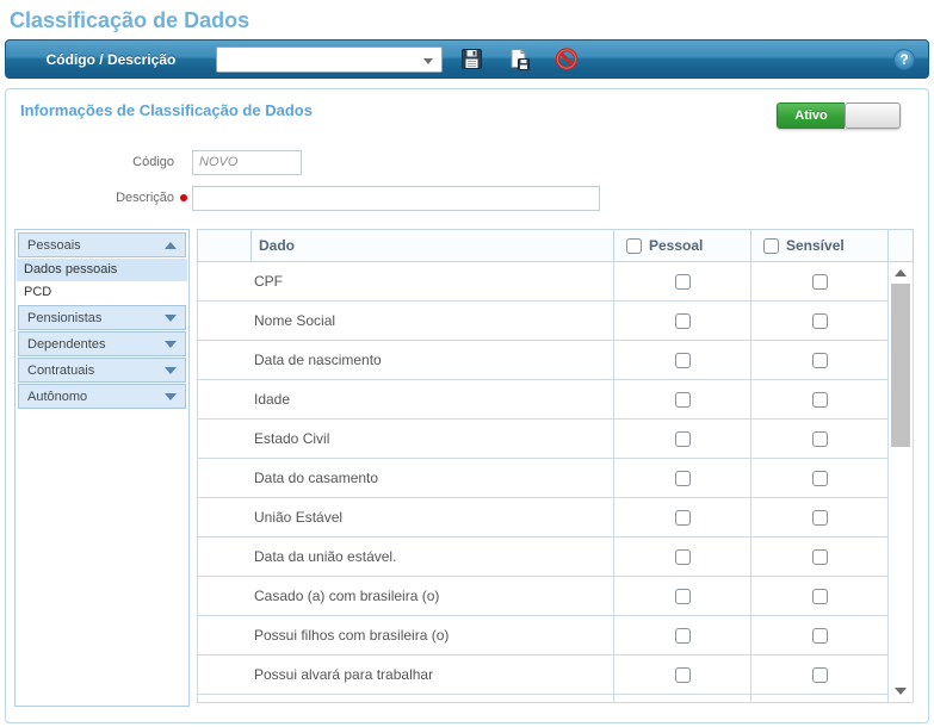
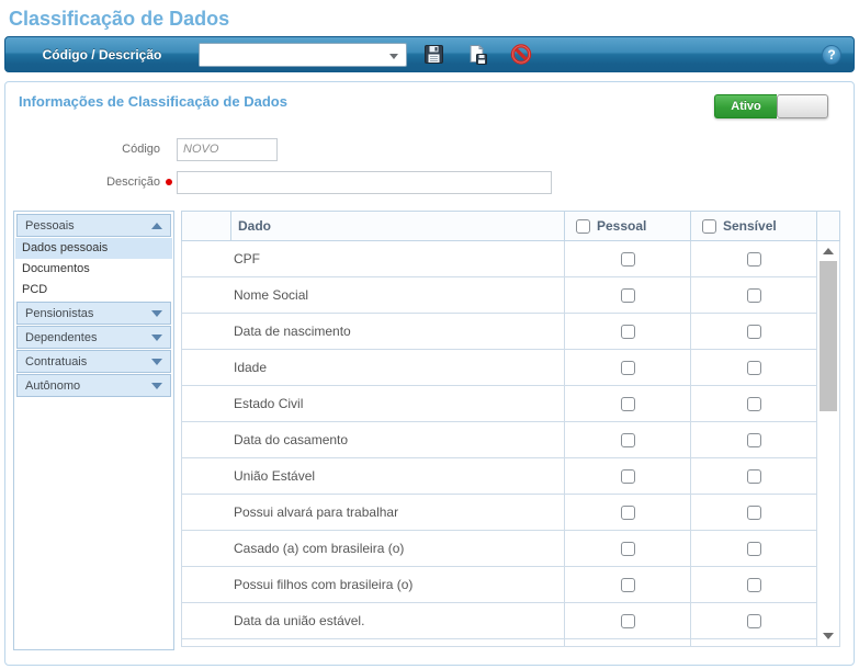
  Classificação de Dados
  Código / Descrição
  ?
  Informações de Classificação de Dados
  Ativo
  Código
  NOVO
  Descrição
  Pessoais
  Dados pessoais
+ Documentos
  PCD
  Pensionistas
  Dependentes
  Contratuais
  Autônomo
  	Dado	Pessoal	Sensível
  CPF
  Nome Social
  Data de nascimento
  Idade
  Estado Civil
  Data do casamento
  União Estável
- Data da união estável.
+ Possui alvará para trabalhar
  Casado (a) com brasileira (o)
  Possui filhos com brasileira (o)
- Possui alvará para trabalhar
+ Data da união estável.
